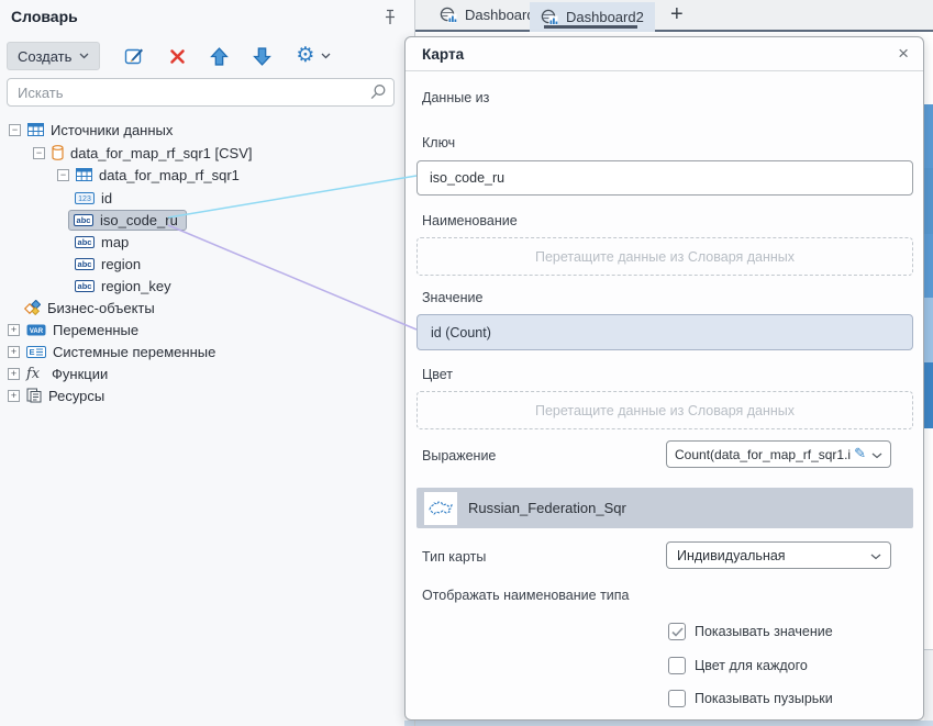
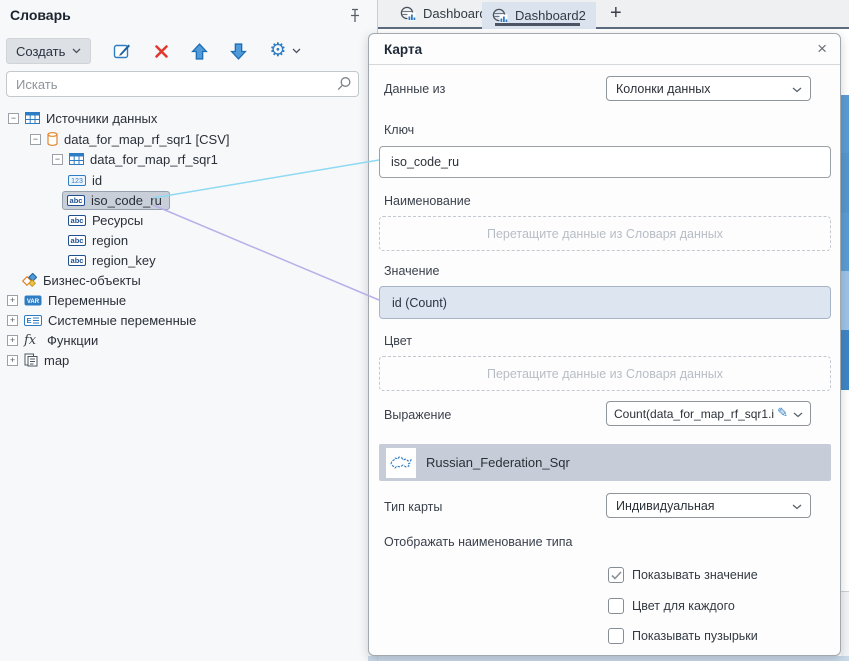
  Словарь
  Создать
  ⚙
  Искать
  −
  Источники данных
  −
  data_for_map_rf_sqr1 [CSV]
  −
  data_for_map_rf_sqr1
  id
  abc
  iso_code_ru
  abc
- map
+ Ресурсы
  abc
  region
  abc
  region_key
  Бизнес-объекты
  +
  Переменные
  +
  E
  Системные переменные
  +
  fx
  Функции
  +
- Ресурсы
+ map
  Dashboar
  Dashboard2
  +
  Карта
  ×
  Данные из
+ Колонки данных
  Ключ
  iso_code_ru
  Наименование
  Перетащите данные из Словаря данных
  Значение
  id (Count)
  Цвет
  Перетащите данные из Словаря данных
  Выражение
  Count(data_for_map_rf_sqr1.i
  ✎
  Russian_Federation_Sqr
  Тип карты
  Индивидуальная
  Отображать наименование типа
  Показывать значение
  Цвет для каждого
  Показывать пузырьки
